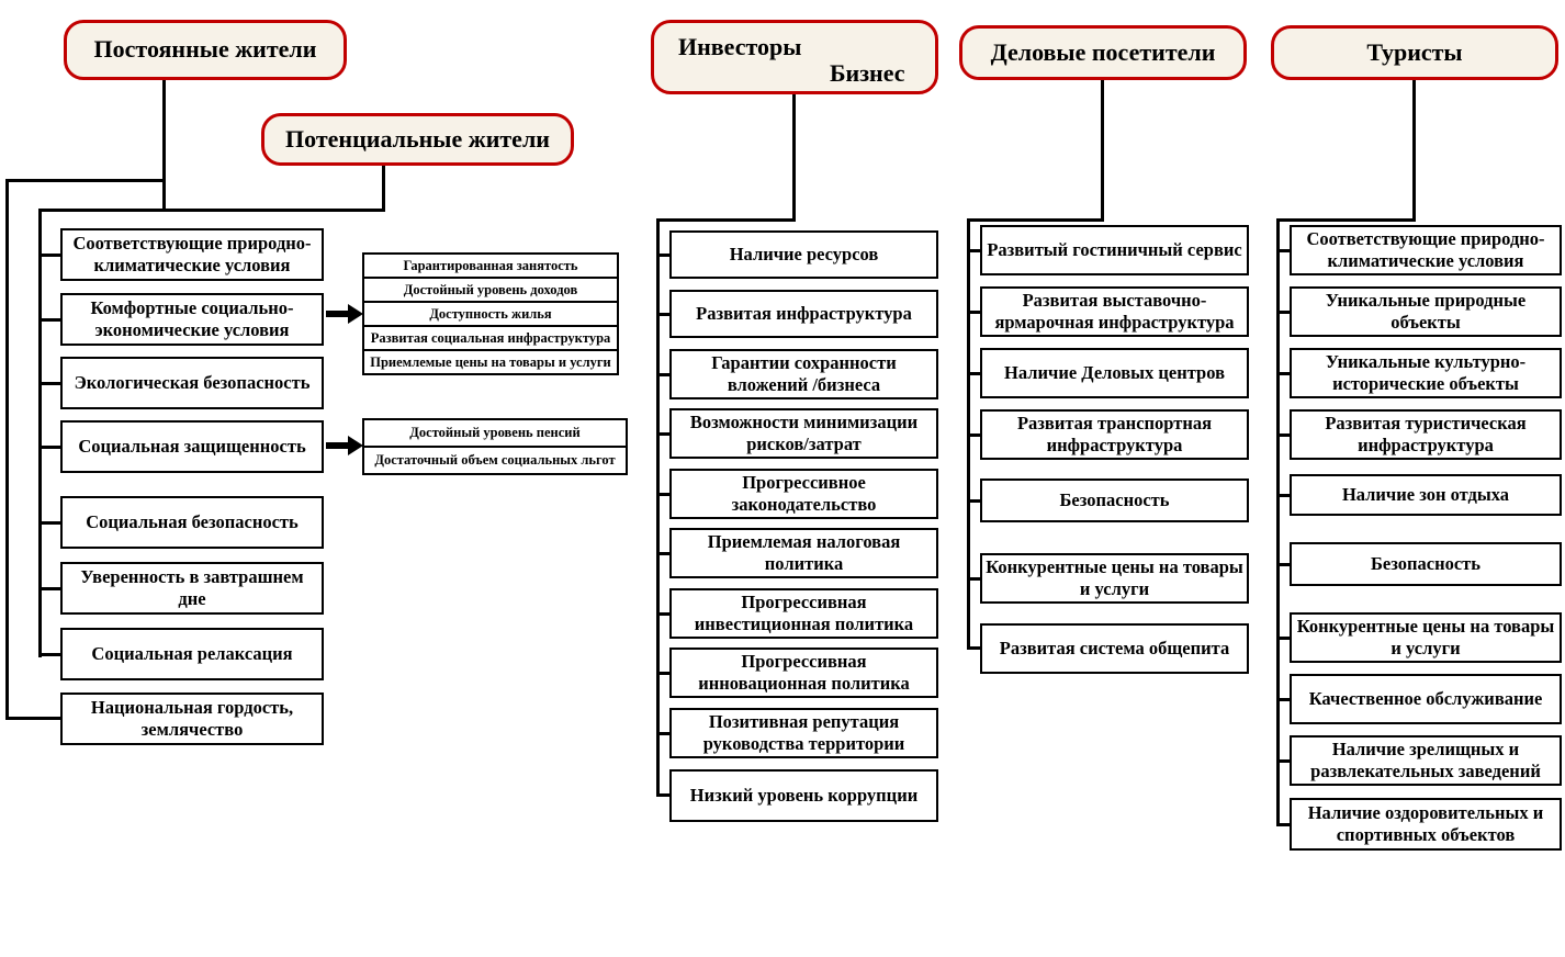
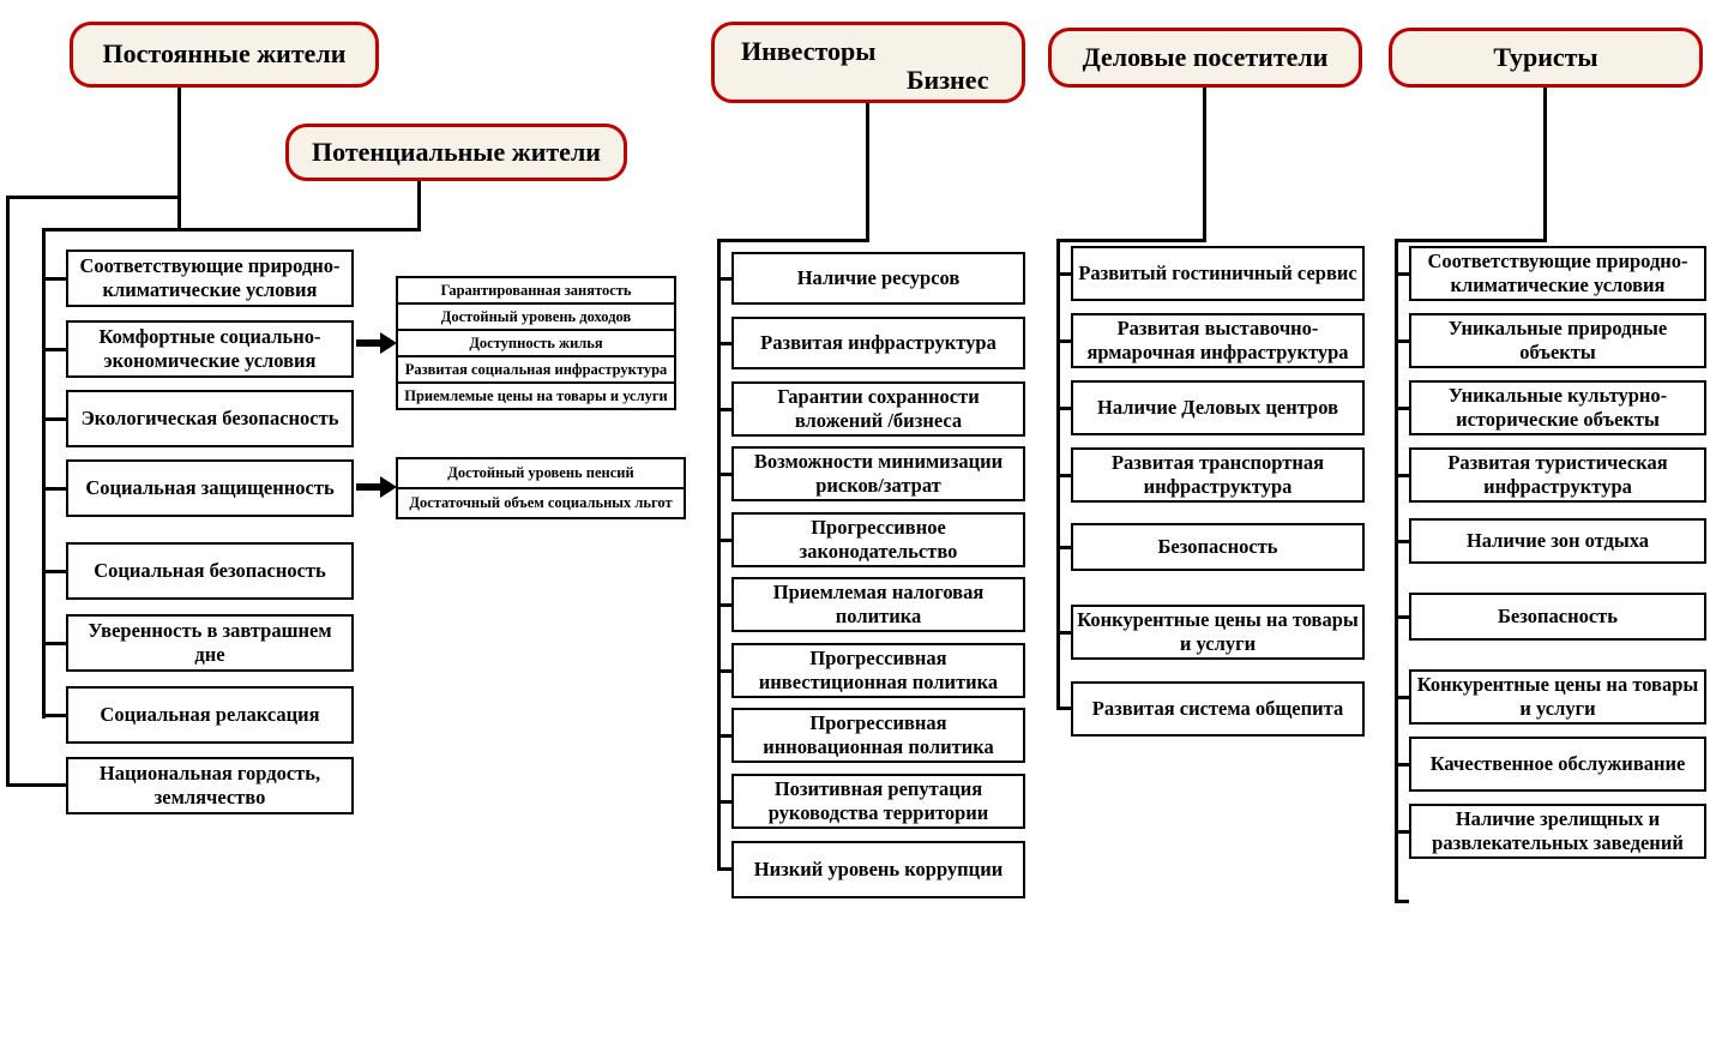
  Постоянные жители
  Потенциальные жители
  Инвесторы
  Бизнес
  Деловые посетители
  Туристы
  Соответствующие природно-климатические условия
  Комфортные социально-экономические условия
  Экологическая безопасность
  Социальная защищенность
  Социальная безопасность
  Уверенность в завтрашнем дне
  Социальная релаксация
  Национальная гордость, землячество
  Гарантированная занятость
  Достойный уровень доходов
  Доступность жилья
  Развитая социальная инфраструктура
  Приемлемые цены на товары и услуги
  Достойный уровень пенсий
  Достаточный объем социальных льгот
  Наличие ресурсов
  Развитая инфраструктура
  Гарантии сохранности вложений /бизнеса
  Возможности минимизации рисков/затрат
  Прогрессивное законодательство
  Приемлемая налоговая политика
  Прогрессивная инвестиционная политика
  Прогрессивная инновационная политика
  Позитивная репутация руководства территории
  Низкий уровень коррупции
  Развитый гостиничный сервис
  Развитая выставочно-ярмарочная инфраструктура
  Наличие Деловых центров
  Развитая транспортная инфраструктура
  Безопасность
  Конкурентные цены на товары и услуги
  Развитая система общепита
  Соответствующие природно-климатические условия
  Уникальные природные объекты
  Уникальные культурно-исторические объекты
  Развитая туристическая инфраструктура
  Наличие зон отдыха
  Безопасность
  Конкурентные цены на товары и услуги
  Качественное обслуживание
  Наличие зрелищных и развлекательных заведений
- Наличие оздоровительных и спортивных объектов
